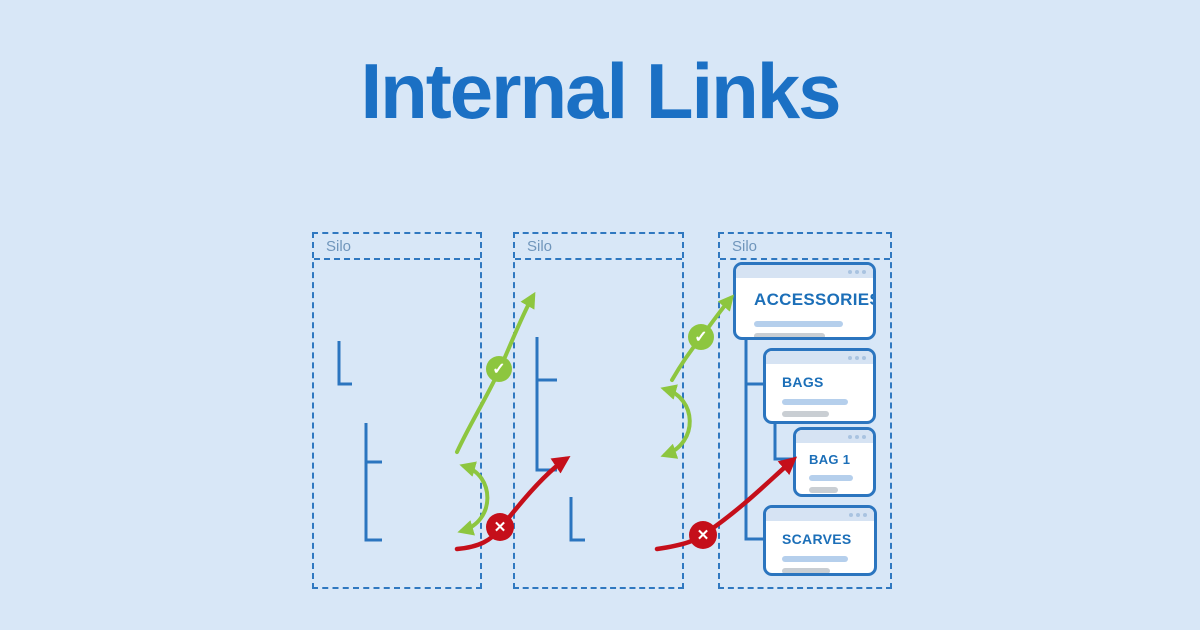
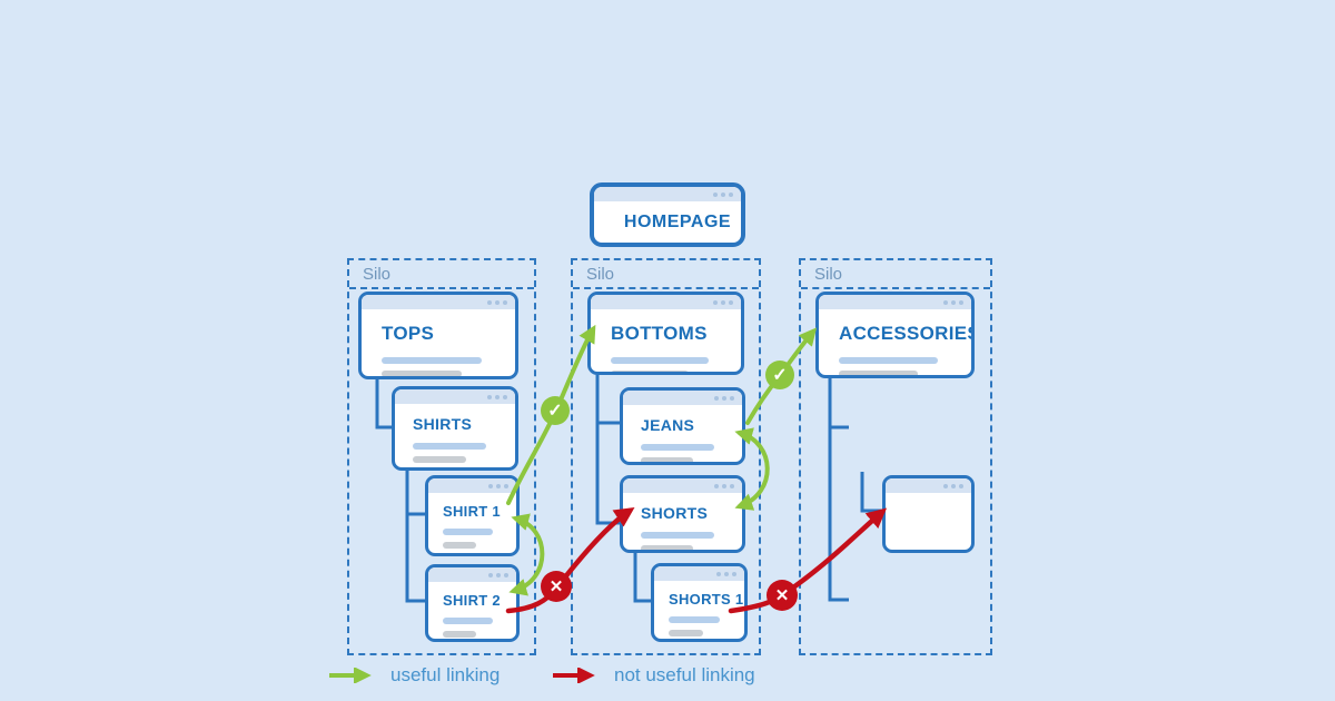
- Internal Links
  Silo
  Silo
  Silo
+ HOMEPAGE
+ TOPS
+ SHIRTS
+ SHIRT 1
+ SHIRT 2
+ BOTTOMS
+ JEANS
+ SHORTS
+ SHORTS 1
  ACCESSORIE
- BAGS
- BAG 1
- SCARVES
  ✓
  ✓
  ✕
  ✕
+ useful linking
+ not useful linking
